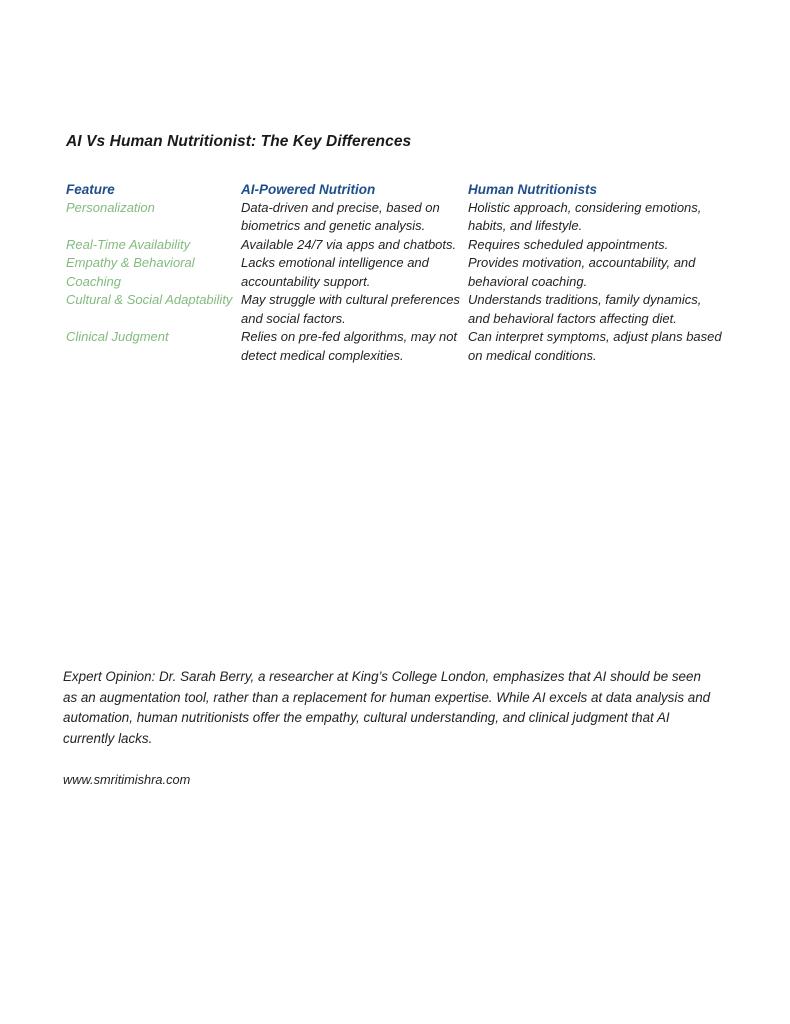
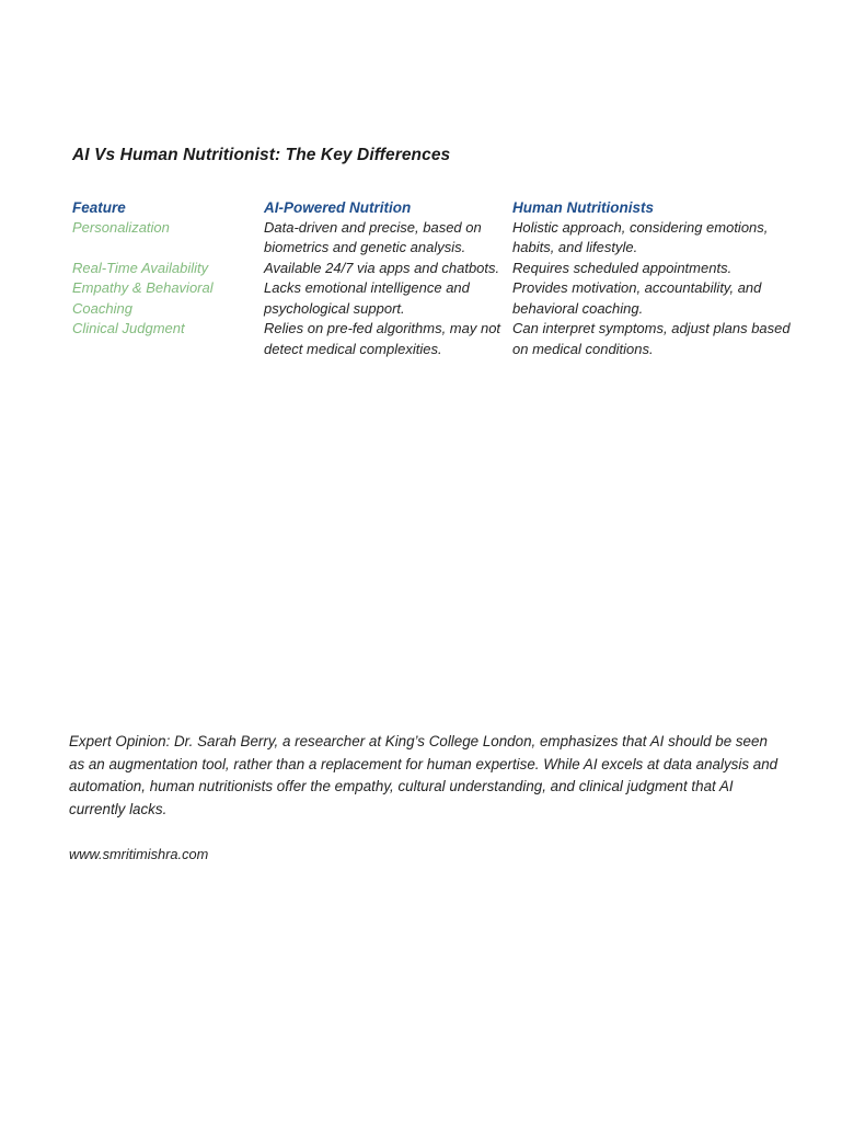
  AI Vs Human Nutritionist: The Key Differences
  Feature	AI-Powered Nutrition	Human Nutritionists
  Personalization	Data-driven and precise, based on biometrics and genetic analysis.	Holistic approach, considering emotions, habits, and lifestyle.
  Real-Time Availability	Available 24/7 via apps and chatbots.	Requires scheduled appointments.
- Empathy & Behavioral Coaching	Lacks emotional intelligence and accountability support.	Provides motivation, accountability, and behavioral coaching.
+ Empathy & Behavioral Coaching	Lacks emotional intelligence and psychological support.	Provides motivation, accountability, and behavioral coaching.
- Cultural & Social Adaptability	May struggle with cultural preferences and social factors.	Understands traditions, family dynamics, and behavioral factors affecting diet.
  Clinical Judgment	Relies on pre-fed algorithms, may not detect medical complexities.	Can interpret symptoms, adjust plans based on medical conditions.
  Expert Opinion: Dr. Sarah Berry, a researcher at King’s College London, emphasizes that AI should be seen as an augmentation tool, rather than a replacement for human expertise. While AI excels at data analysis and automation, human nutritionists offer the empathy, cultural understanding, and clinical judgment that AI currently lacks.
  www.smritimishra.com
